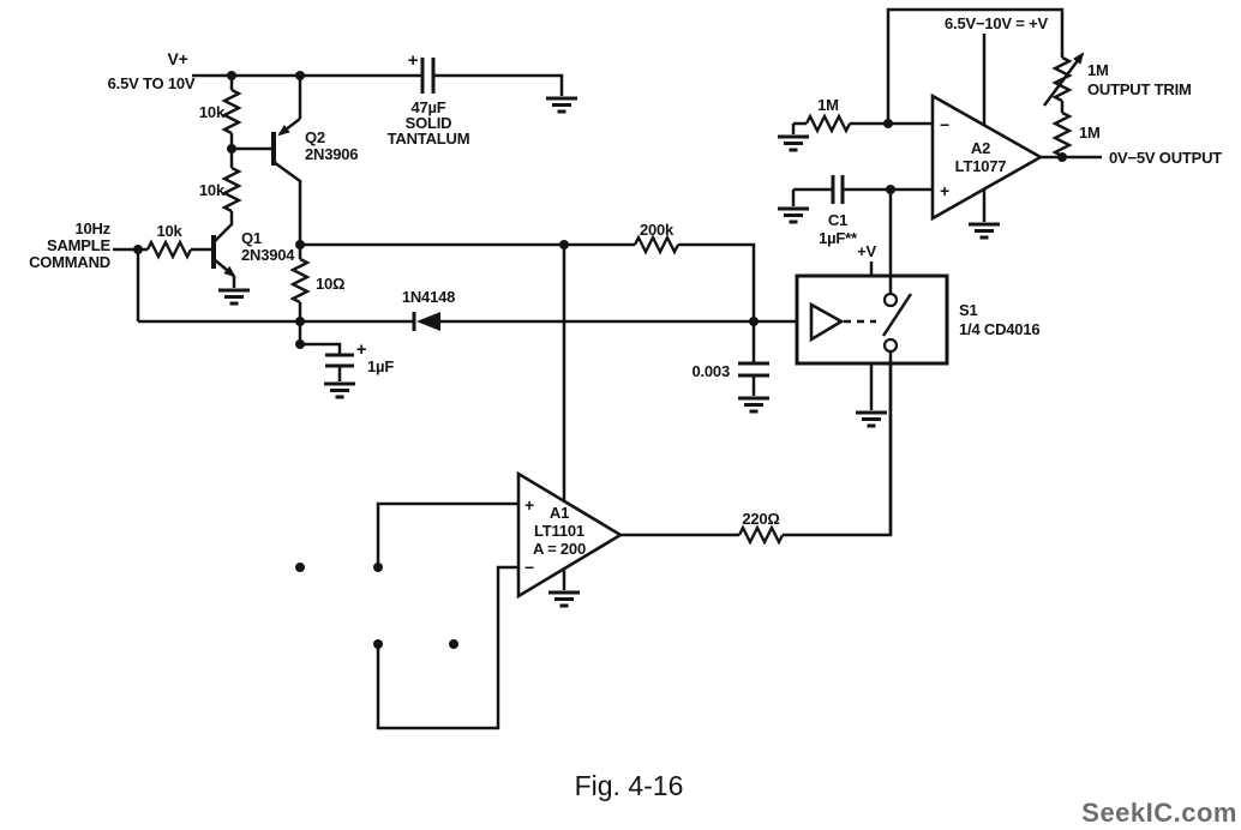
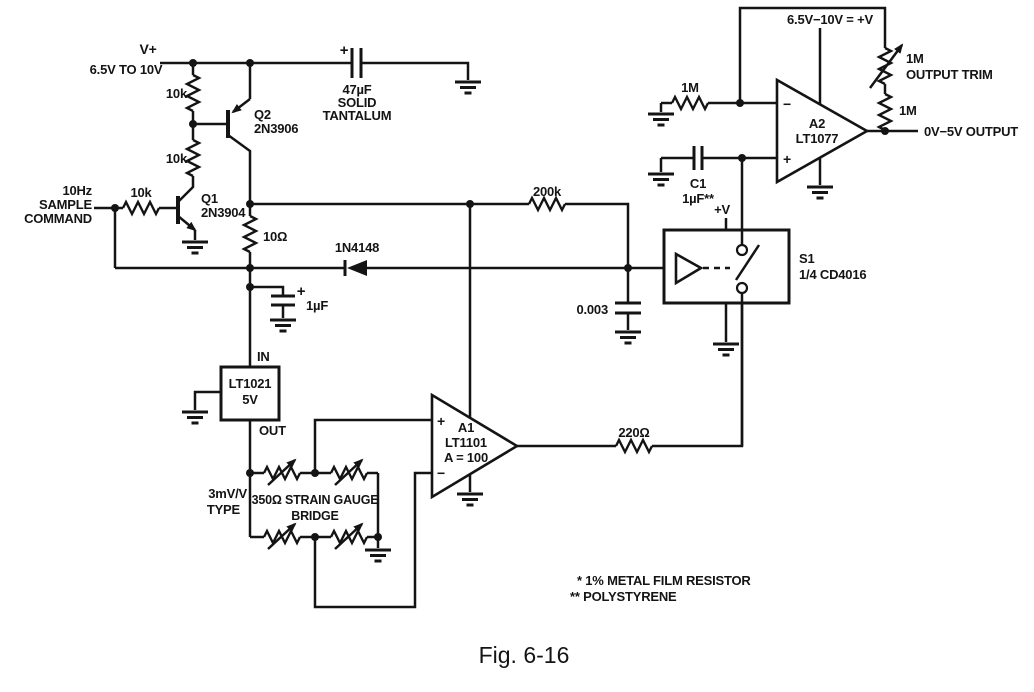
  V+
  6.5V TO 10V
  +
  47µF
  SOLID
  TANTALUM
  10k
  10k
  Q2
  2N3906
  Q1
  2N3904
  10Hz
  SAMPLE
  COMMAND
  10k
  10Ω
  1N4148
  200k
  0.003
  +
  1µF
+ IN
+ LT1021
+ 5V
+ OUT
+ 3mV/V
+ TYPE
+ 350Ω STRAIN GAUGE
+ BRIDGE
  +
  −
  A1
  LT1101
- A = 200
+ A = 100
  220Ω
  +V
  S1
  1/4 CD4016
  C1
  1µF**
  1M
  1M
  OUTPUT TRIM
  1M
  −
  +
  A2
  LT1077
  6.5V−10V = +V
  0V−5V OUTPUT
+ * 1% METAL FILM RESISTOR
+ ** POLYSTYRENE
- Fig. 4-16
+ Fig. 6-16
- SeekIC.com
